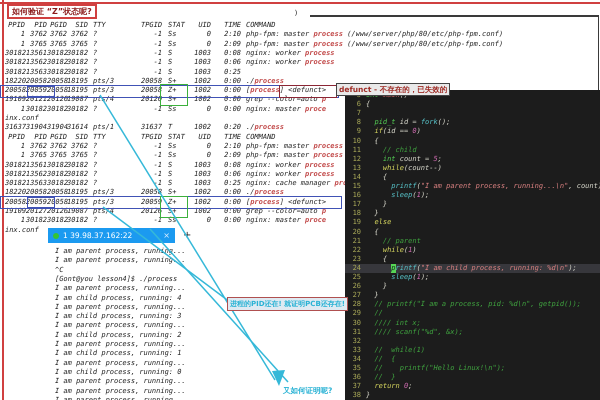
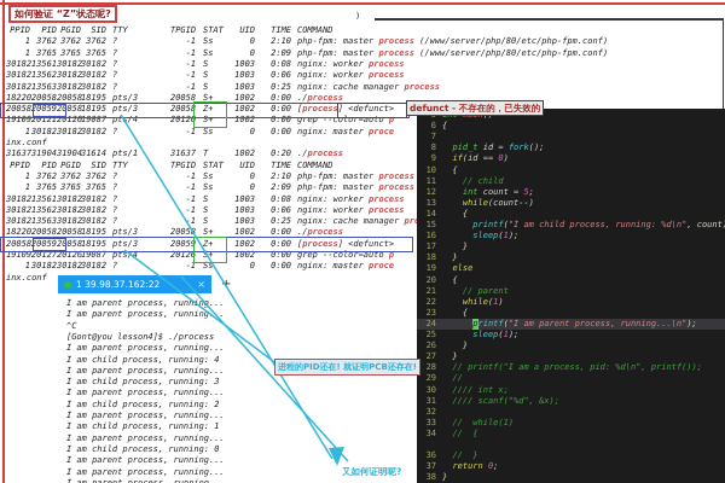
  如何验证 “Z”状态呢?
  )
  PPID
  PID
  PGID
  SID
  TTY
  TPGID
  STAT
  UID
  TIME
  COMMAND
  1
  3765
  3765
  3765
  ?
  -1
  Ss
  0
  2:09
  php-fpm: master process (/www/server/php/80/etc/php-fpm.conf)
  30182
  13561
  30182
  30182
  ?
  -1
  S
  1003
  0:08
  nginx: worker process
  30182
  13562
  30182
  30182
  ?
  -1
  S
  1003
  0:06
  nginx: worker process
  30182
  13563
  30182
  30182
  ?
  -1
  S
  1003
  0:25
+ nginx: cache manager process
  18220
  20058
  20058
  18195
  pts/3
  20058
  S+
  1002
  0:00
  ./process
  20058
  20059
  20058
  18195
  pts/3
  20058
  Z+
  1002
  0:00
  [process] <defunct>
  19109
  20121
  20120
  19087
  pt/4
  20120
  S+
  1002
  0:00
  grep --color=auto p
  1
  30182
  30182
  30182
  ?
  -1
  Ss
  0
  0:00
  nginx: master proce
  inx.conf
  31637
  31904
  31904
  31614
  pts/1
  31637
  T
  1002
  0:20
  ./process
  PPID
  PID
  PGID
  SID
  TTY
  TPGID
  STAT
  UID
  TIME
  COMMAND
  1
  3762
  3762
  3762
  ?
  -1
  Ss
  0
  2:10
  1
  3765
  3765
  3765
  ?
  -1
  Ss
  0
  2:09
  30182
  13561
  30182
  30182
  ?
  -1
  S
  1003
  0:08
  nginx: worker process
  30182
  13562
  30182
  30182
  ?
  -1
  S
  1003
  0:06
  nginx: worker process
  30182
  13563
  30182
  30182
  ?
  -1
  S
  1003
  0:25
  nginx: cache manager pr
  18220
  20058
  20058
  18195
  pts/3
  2005
  S+
  1002
  0:00
  ./process
  20058
  20059
  20058
  18195
  pts/3
  20059
  Z+
  1002
  0:00
  [process] <defunct>
  19109
  20127
  20126
  19087
  pts4
  20126
  S+
  1002
  0:00
  grep --color=auto p
  1
  30182
  30182
  30182
  ?
  -1
  Ss
  0
  0:00
  nginx: master proce
  inx.conf
  defunct - 不存在的，已失效的
  1 39.98.37.162:22
  ×
  +
  I am parent process, runnng...
  I am parent process, running..
  ^C
  [Gont@you lesson4]$ ./process
  I am parent process, running...
  I am child process, running: 4
  I am parent process, running...
  I am child process, running: 3
  I am parent process, running...
  I am child process, running: 2
  I am parent process, running...
  I am child process, running: 1
  I am parent process, running...
  I am child process, running: 0
  I am parent process, running...
  I am parent process, running...
  6
  {
  7
  8
  pid_t
  id =
  fork
  ();
  9
  if
  (id ==
  0
  )
  10
  {
  11
  // child
  12
  int
  count =
  5
  ;
  13
  while
  (count--)
  14
  {
  15
  printf
  (
- "I am parent process, running...\n"
+ "I am child process, running: %d\n"
  , count
  16
  sleep
  (
  1
  );
  17
  }
  18
  }
  19
  else
  20
  {
  21
  // parent
  22
  while
  (
  1
  )
  23
  {
  24
  p
  rintf
  (
- "I am child process, running: %d\n"
+ "I am parent process, running...\n"
  );
  25
  sleep
  (
  1
  );
  26
  }
  27
  }
  28
- // printf("I am a process, pid: %d\n", getpid());
+ // printf("I am a process, pid: %d\n", printf());
  29
  //
  30
  //// int x;
  31
  //// scanf("%d", &x);
  32
  33
  // while(1)
  34
  // {
- 35
- // printf("Hello Linux!\n");
  36
  // }
  37
  return
  0
  ;
  38
  }
  进程的PID还在! 就证明PCB还存在!
  又如何证明呢?
